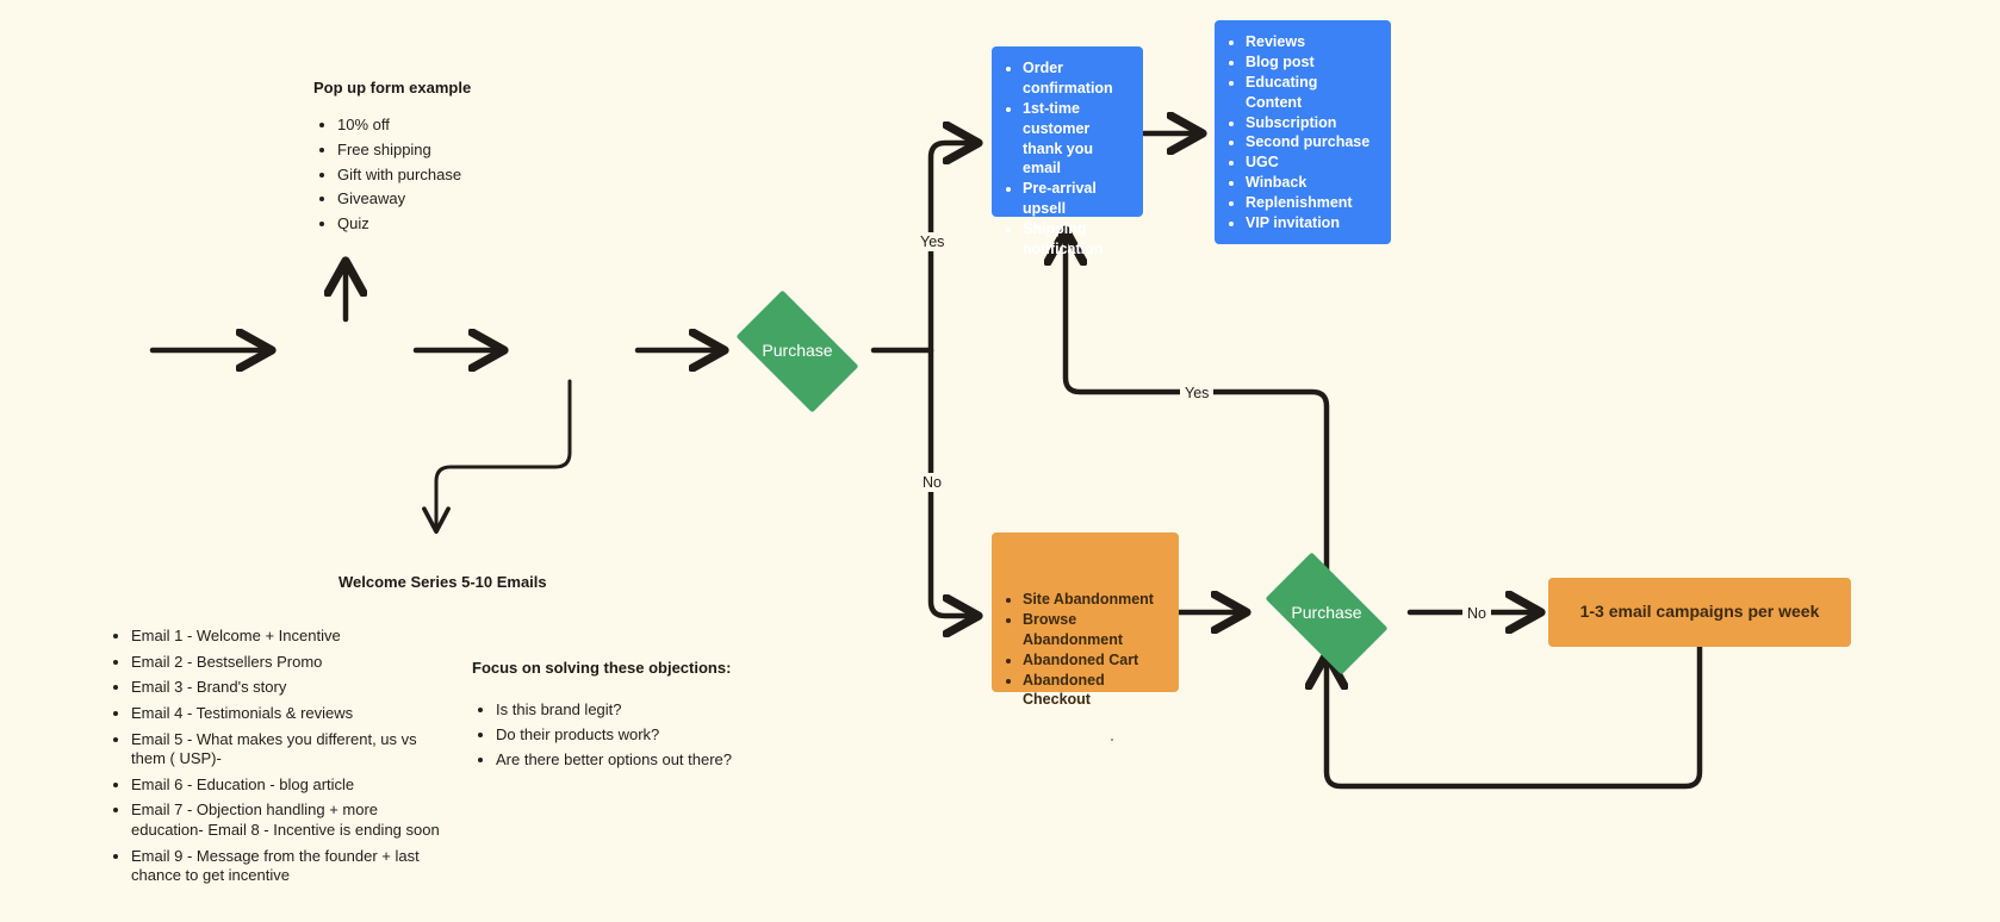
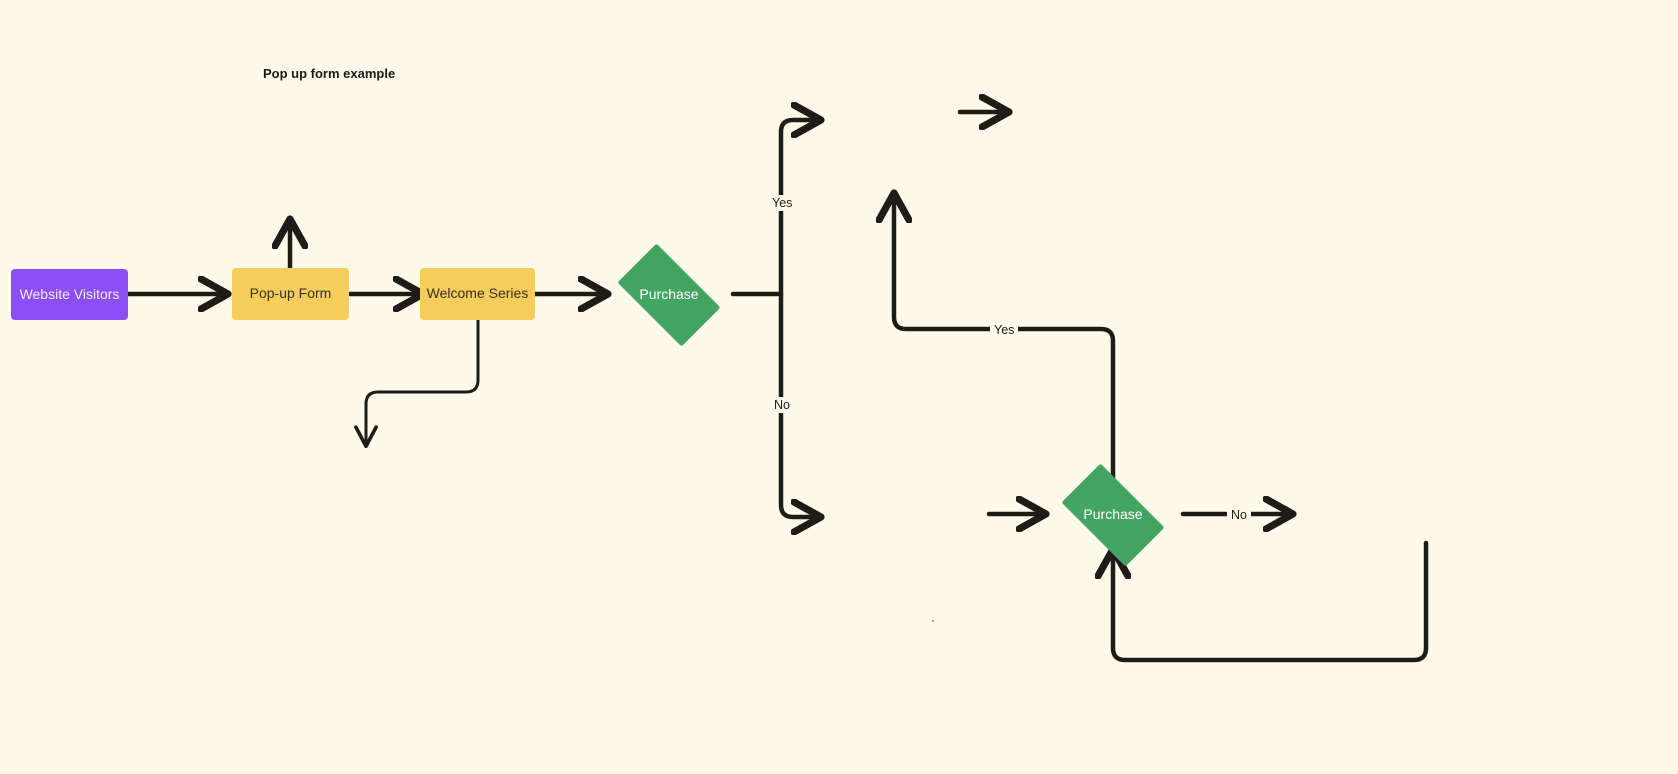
+ Website Visitors
+ Pop-up Form
+ Welcome Series
  Purchase
- Order confirmation
- 1st-time customer thank you email
- Pre-arrival upsell
- Shipping notification
- Reviews
- Blog post
- Educating Content
- Subscription
- Second purchase
- UGC
- Winback
- Replenishment
- VIP invitation
- Site Abandonment
- Browse Abandonment
- Abandoned Cart
- Abandoned Checkout
  Purchase
- 1-3 email campaigns per week
  Yes
  No
  Yes
  No
  Pop up form example
- 10% off
- Free shipping
- Gift with purchase
- Giveaway
- Quiz
- Welcome Series 5-10 Emails
- Email 1 - Welcome + Incentive
- Email 2 - Bestsellers Promo
- Email 3 - Brand's story
- Email 4 - Testimonials & reviews
- Email 5 - What makes you different, us vs them ( USP)-
- Email 6 - Education - blog article
- Email 7 - Objection handling + more education- Email 8 - Incentive is ending soon
- Email 9 - Message from the founder + last chance to get incentive
- Focus on solving these objections:
- Is this brand legit?
- Do their products work?
- Are there better options out there?
